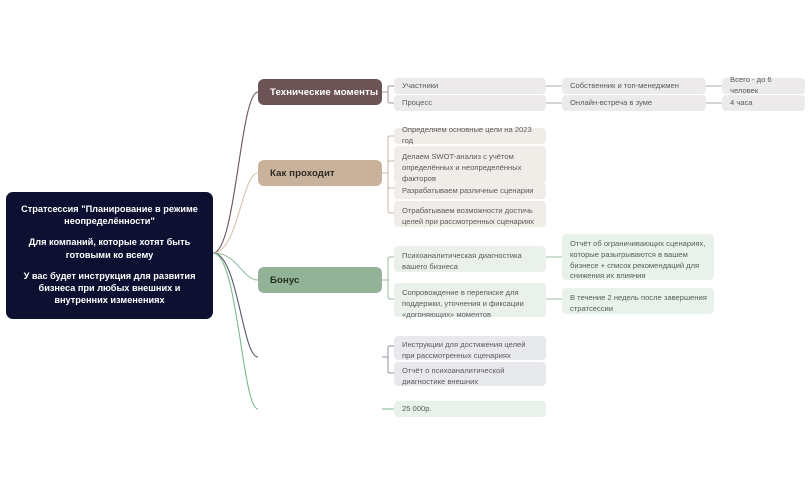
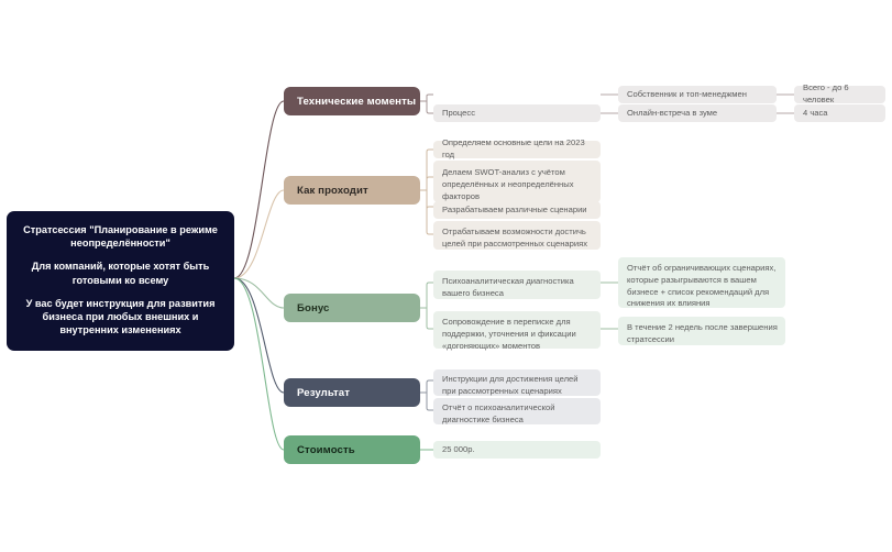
  Стратсессия "Планирование в режиме неопределённости"
  Для компаний, которые хотят быть готовыми ко всему
  У вас будет инструкция для развития бизнеса при любых внешних и внутренних изменениях
  Технические моменты
- Участники
  Процесс
  Собственник и топ-менеджмен
  Онлайн-встреча в зуме
  Всего - до 6 человек
  4 часа
  Как проходит
  Определяем основные цели на 2023 год
  Делаем SWOT-анализ с учётом определённых и неопределённых факторов
  Разрабатываем различные сценарии
  Отрабатываем возможности достичь целей при рассмотренных сценариях
  Бонус
  Психоаналитическая диагностика вашего бизнеса
  Сопровождение в переписке для поддержки, уточнения и фиксации «догоняющих» моментов
  Отчёт об ограничивающих сценариях, которые разыгрываются в вашем бизнесе + список рекомендаций для снижения их влияния
  В течение 2 недель после завершения стратсессии
+ Результат
  Инструкции для достижения целей при рассмотренных сценариях
- Отчёт о психоаналитической диагностике внешних
+ Отчёт о психоаналитической диагностике бизнеса
+ Стоимость
  25 000р.
